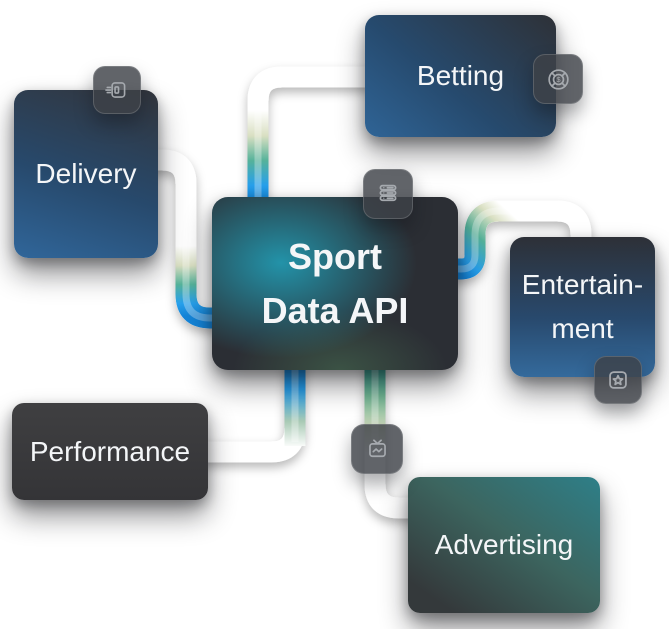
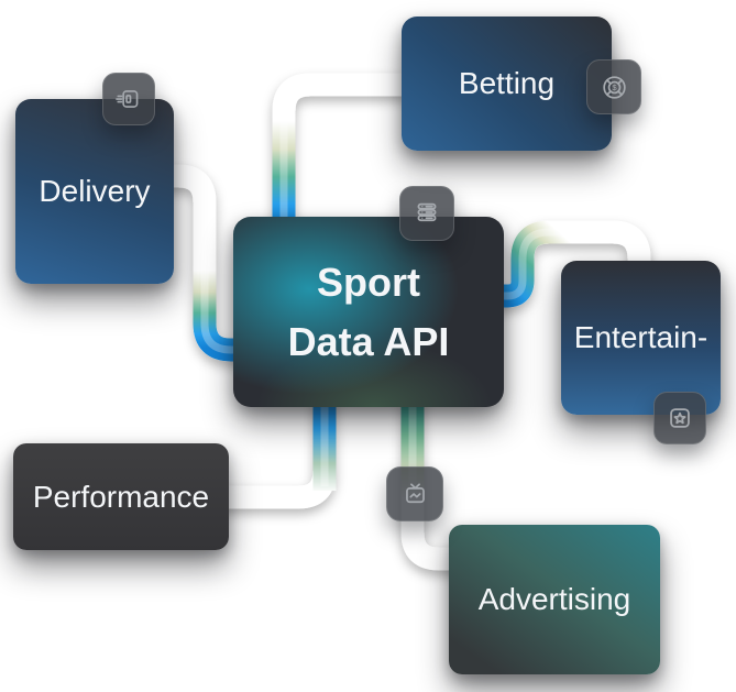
  Delivery
  Betting
  Sport
  Data API
  Entertain-
- ment
  Performance
  Advertising
  $
